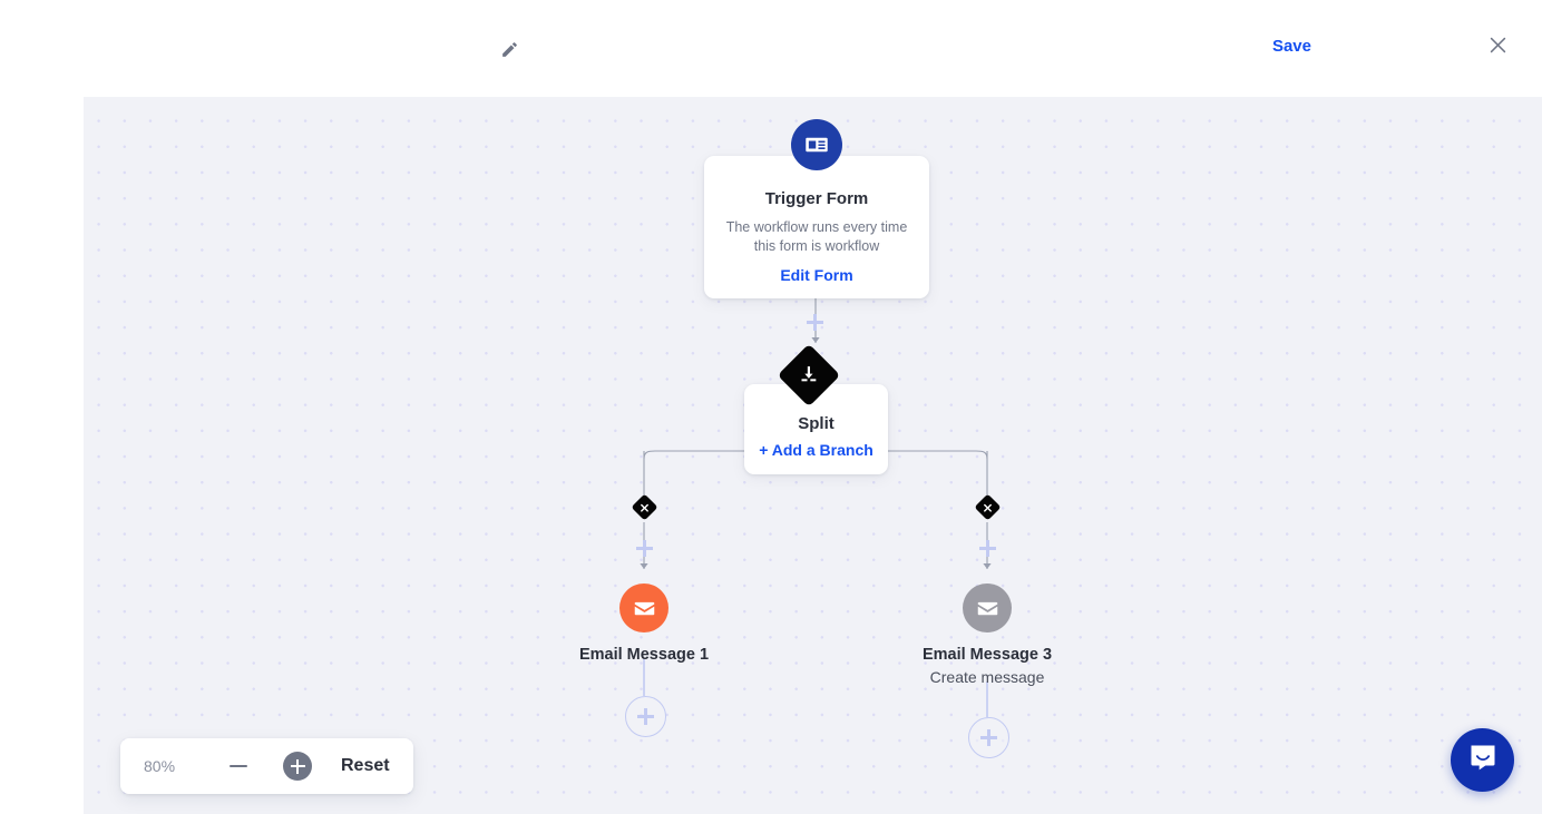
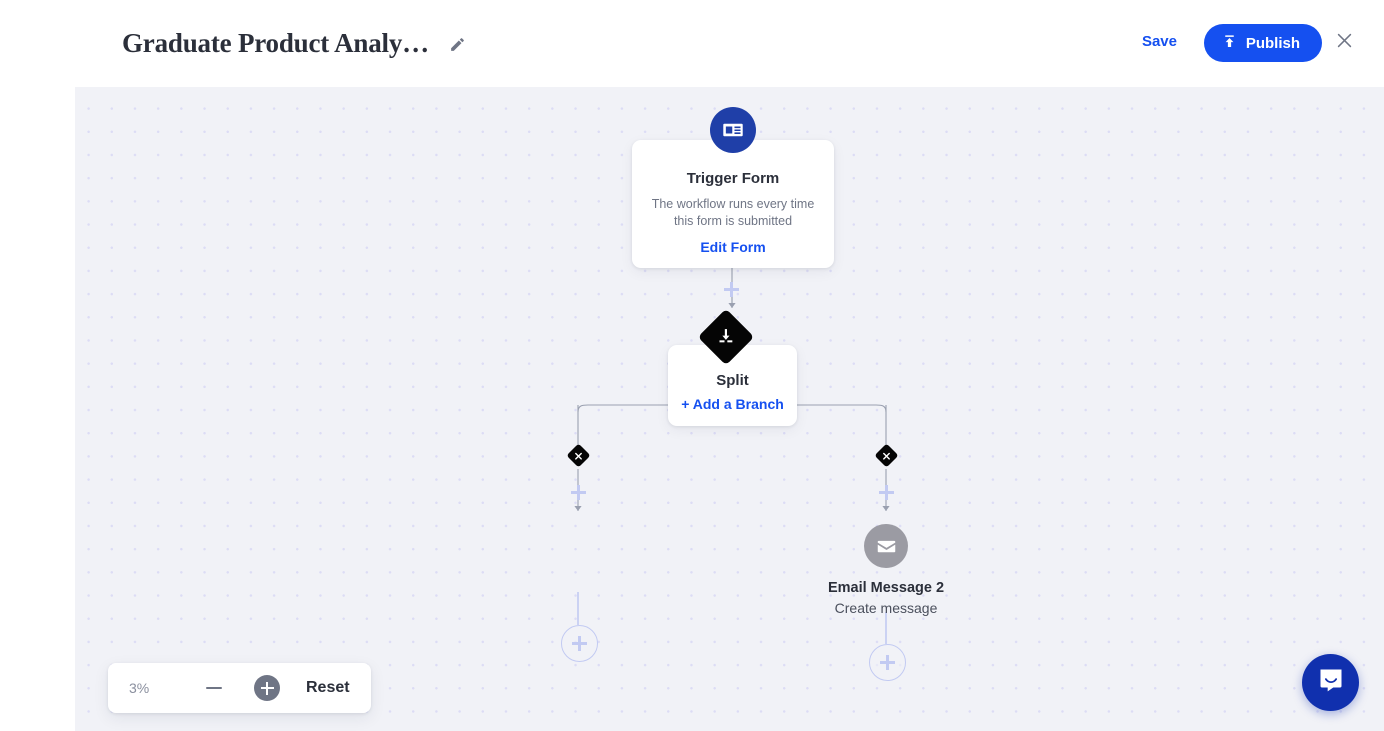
+ Graduate Product Analy…
  Save
+ Publish
  Trigger Form
- The workflow runs every time this form is workflow
+ The workflow runs every time this form is submitted
  Edit Form
  Split
  + Add a Branch
- Email Message 1
- Email Message 3
+ Email Message 2
  Create message
- 80%
+ 3%
  Reset
